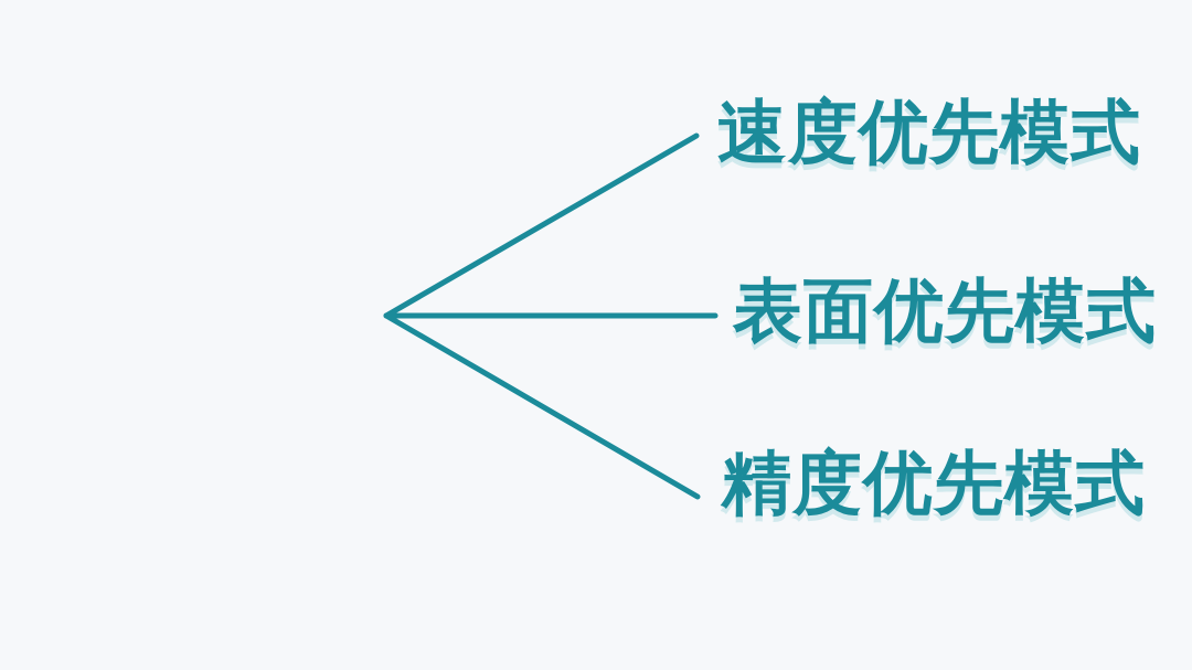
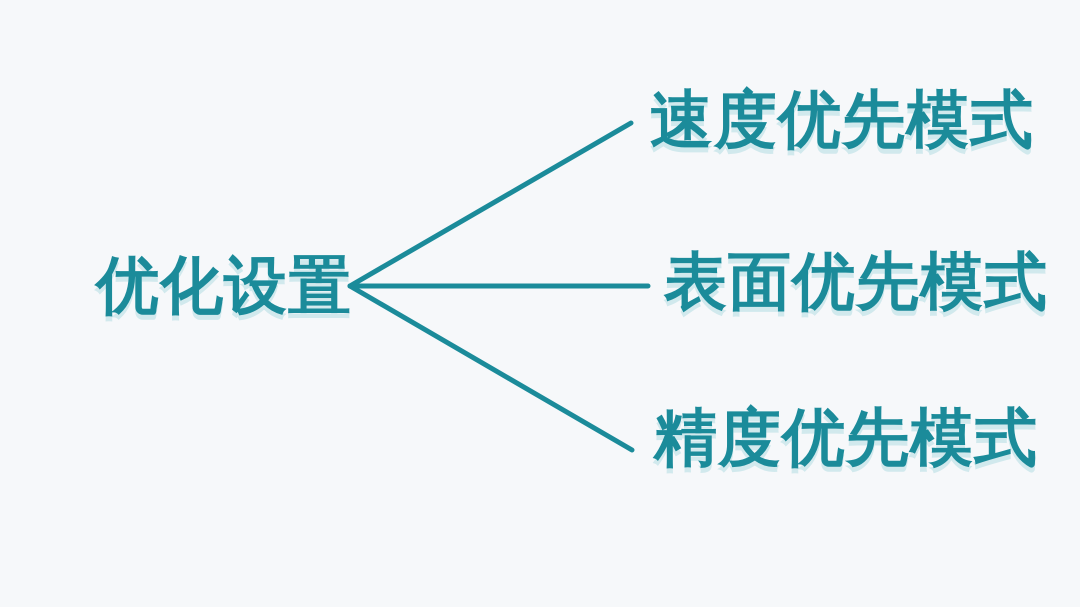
+ 优化设置
  速度优先模式
  表面优先模式
  精度优先模式
